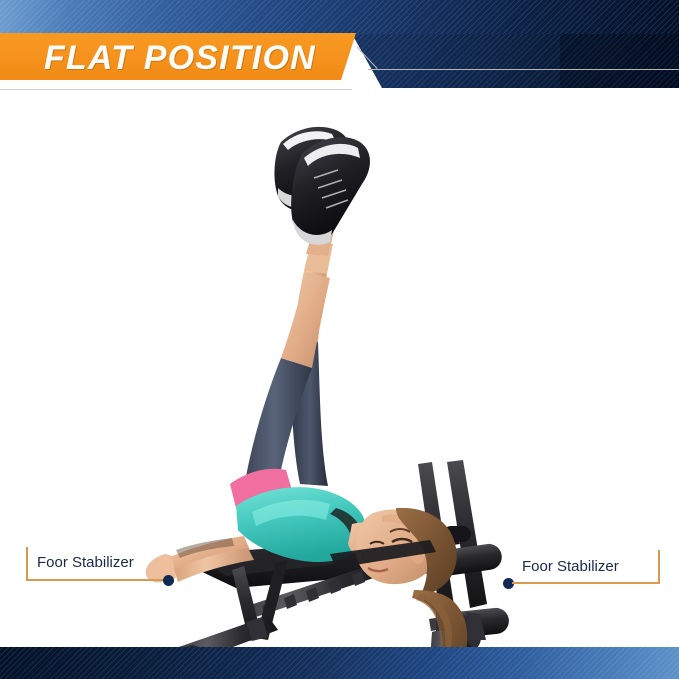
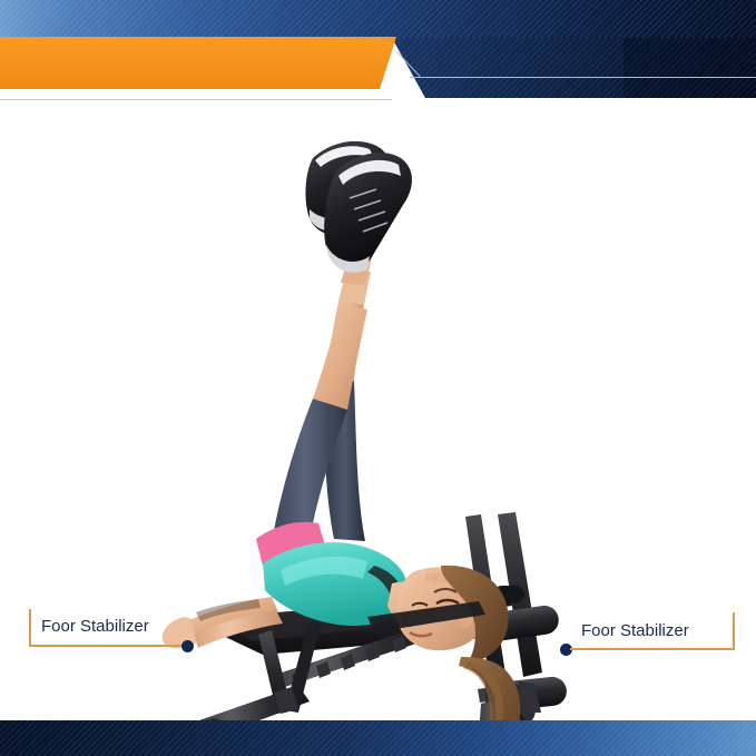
- FLAT POSITION
  Foor Stabilizer
  Foor Stabilizer
